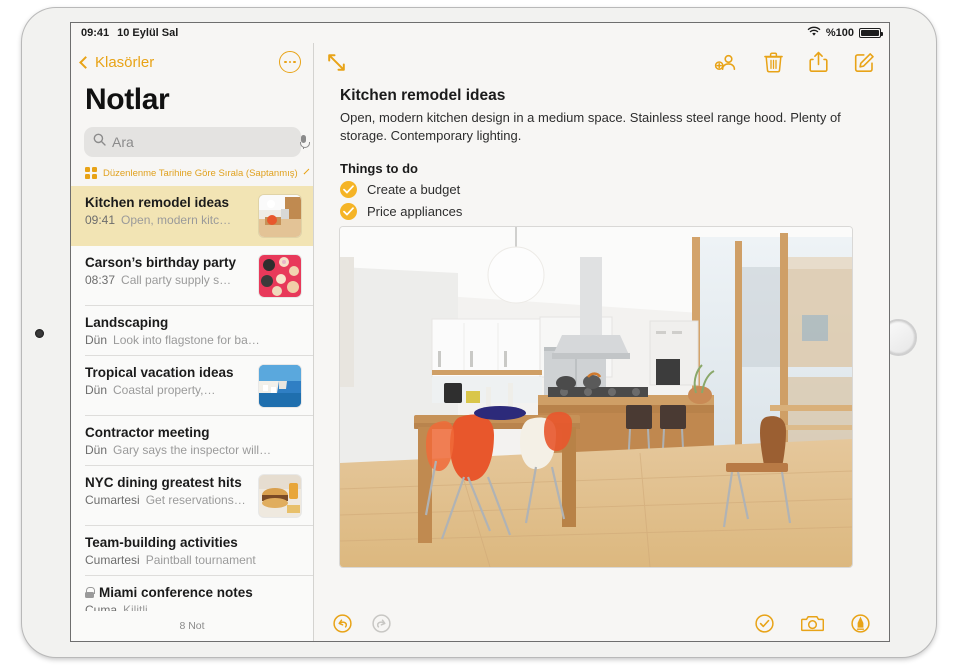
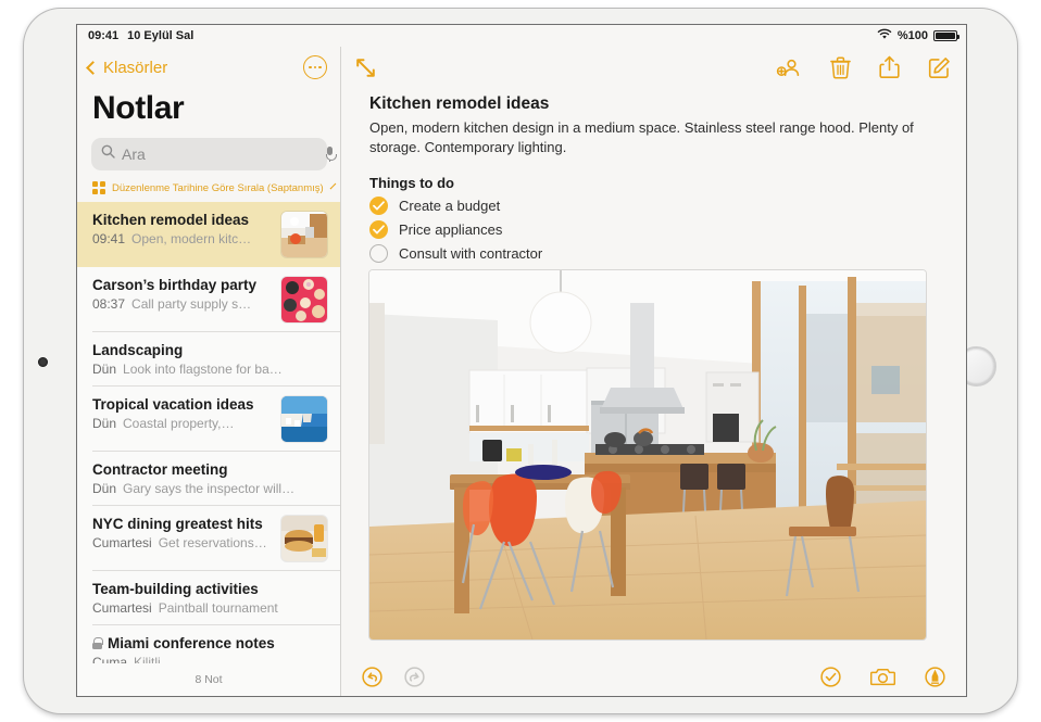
  09:41
  10 Eylül Sal
  %100
  Klasörler
  Notlar
  Ara
  Düzenlenme Tarihine Göre Sırala (Saptanmış)
  Kitchen remodel ideas
  09:41 Open, modern kitc…
  Carson’s birthday party
  08:37 Call party supply s…
  Landscaping
  Dün Look into flagstone for ba…
  Tropical vacation ideas
  Dün Coastal property,…
  Contractor meeting
  Dün Gary says the inspector will…
  NYC dining greatest hits
  Cumartesi Get reservations…
  Team-building activities
  Cumartesi Paintball tournament
  Miami conference notes
  Cuma Kilitli
  8 Not
  Kitchen remodel ideas
  Open, modern kitchen design in a medium space. Stainless steel range hood. Plenty of storage. Contemporary lighting.
  Things to do
  Create a budget
  Price appliances
+ Consult with contractor
